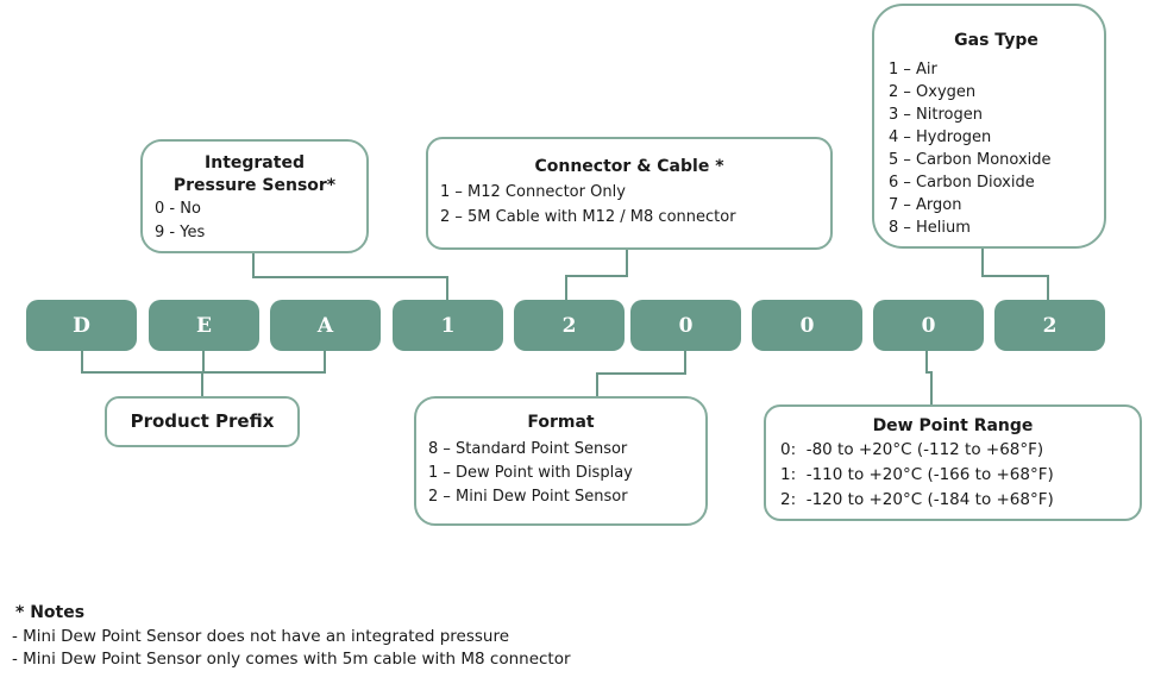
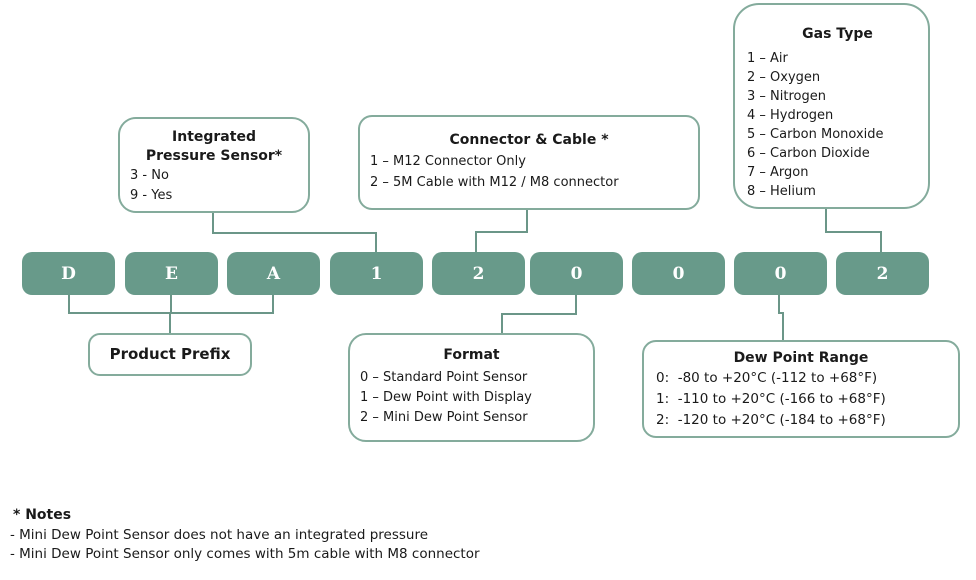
  Gas Type
  1 – Air
  2 – Oxygen
  3 – Nitrogen
  4 – Hydrogen
  5 – Carbon Monoxide
  6 – Carbon Dioxide
  7 – Argon
  8 – Helium
  Integrated
  Pressure Sensor*
- 0 - No
+ 3 - No
  9 - Yes
  Connector & Cable *
  1 – M12 Connector Only
  2 – 5M Cable with M12 / M8 connector
  Product Prefix
  Format
- 8 – Standard Point Sensor
+ 0 – Standard Point Sensor
  1 – Dew Point with Display
  2 – Mini Dew Point Sensor
  Dew Point Range
  0: -80 to +20°C (-112 to +68°F)
  1: -110 to +20°C (-166 to +68°F)
  2: -120 to +20°C (-184 to +68°F)
  D
  E
  A
  1
  2
  0
  0
  0
  2
  * Notes
  - Mini Dew Point Sensor does not have an integrated pressure
  - Mini Dew Point Sensor only comes with 5m cable with M8 connector
